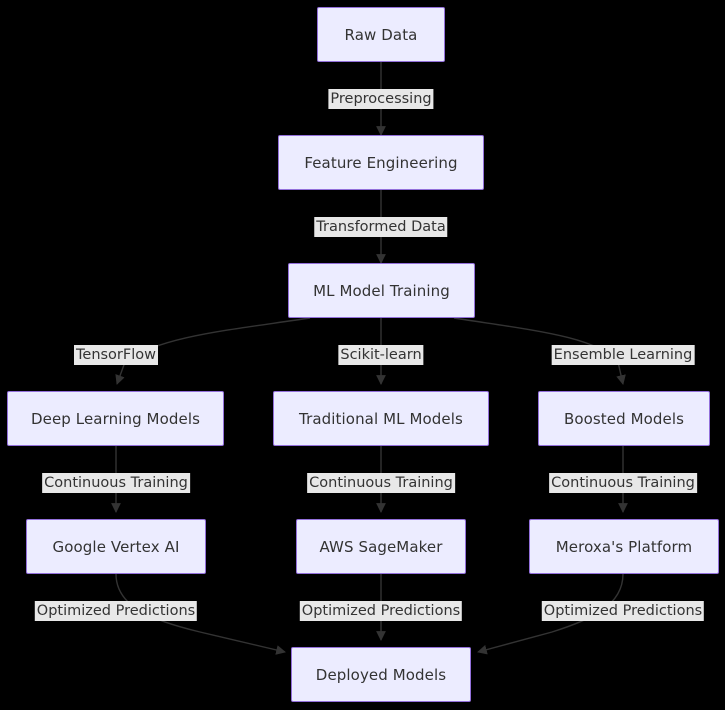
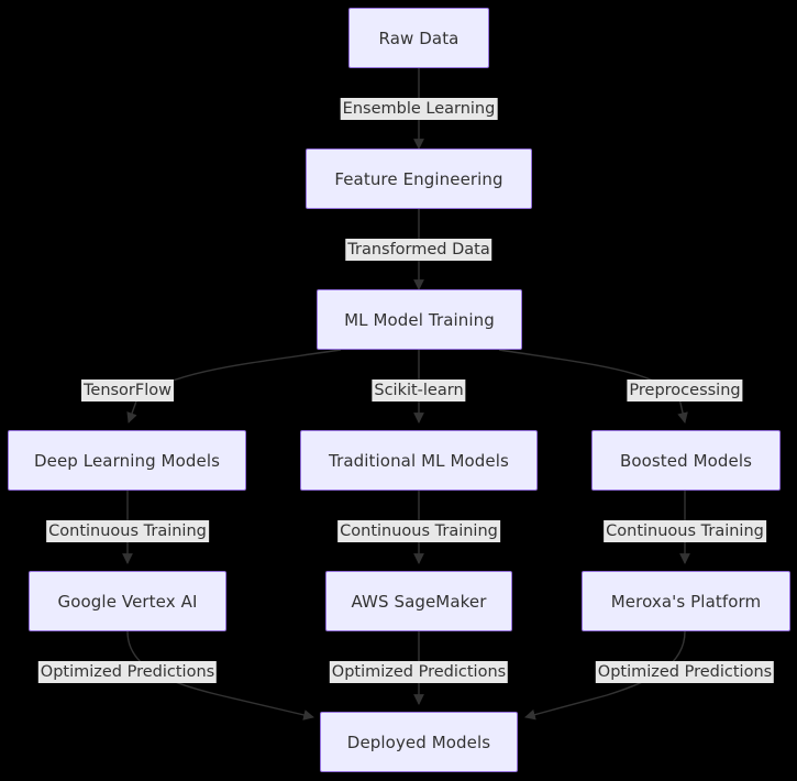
  Raw Data
  Feature Engineering
  ML Model Training
  Deep Learning Models
  Traditional ML Models
  Boosted Models
  Google Vertex AI
  AWS SageMaker
  Meroxa's Platform
  Deployed Models
- Preprocessing
+ Ensemble Learning
  Transformed Data
  TensorFlow
  Scikit-learn
- Ensemble Learning
+ Preprocessing
  Continuous Training
  Continuous Training
  Continuous Training
  Optimized Predictions
  Optimized Predictions
  Optimized Predictions
